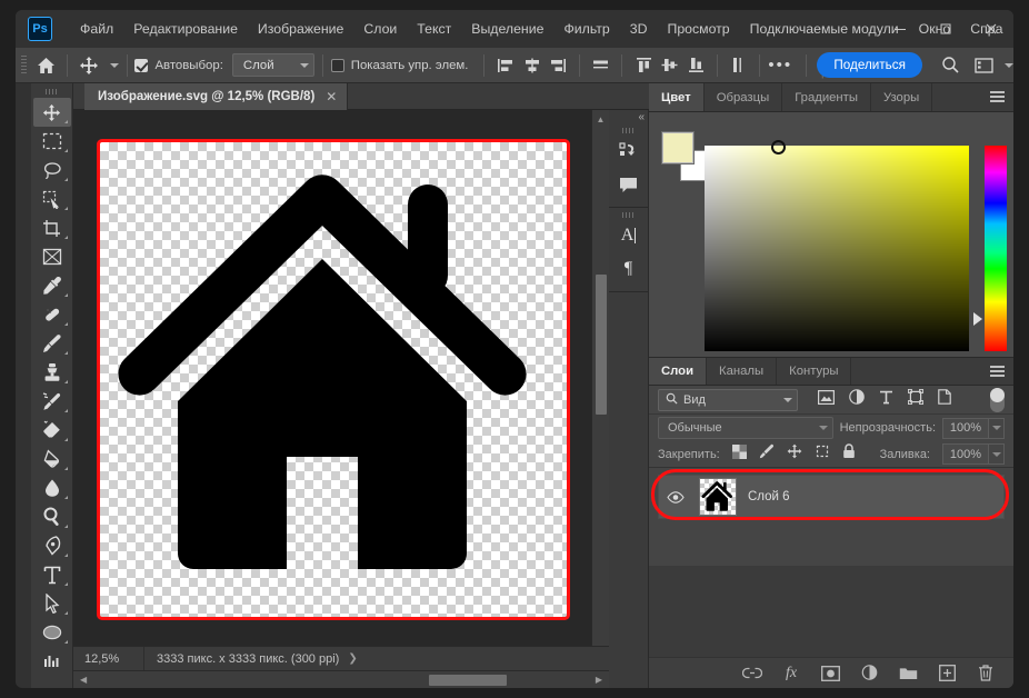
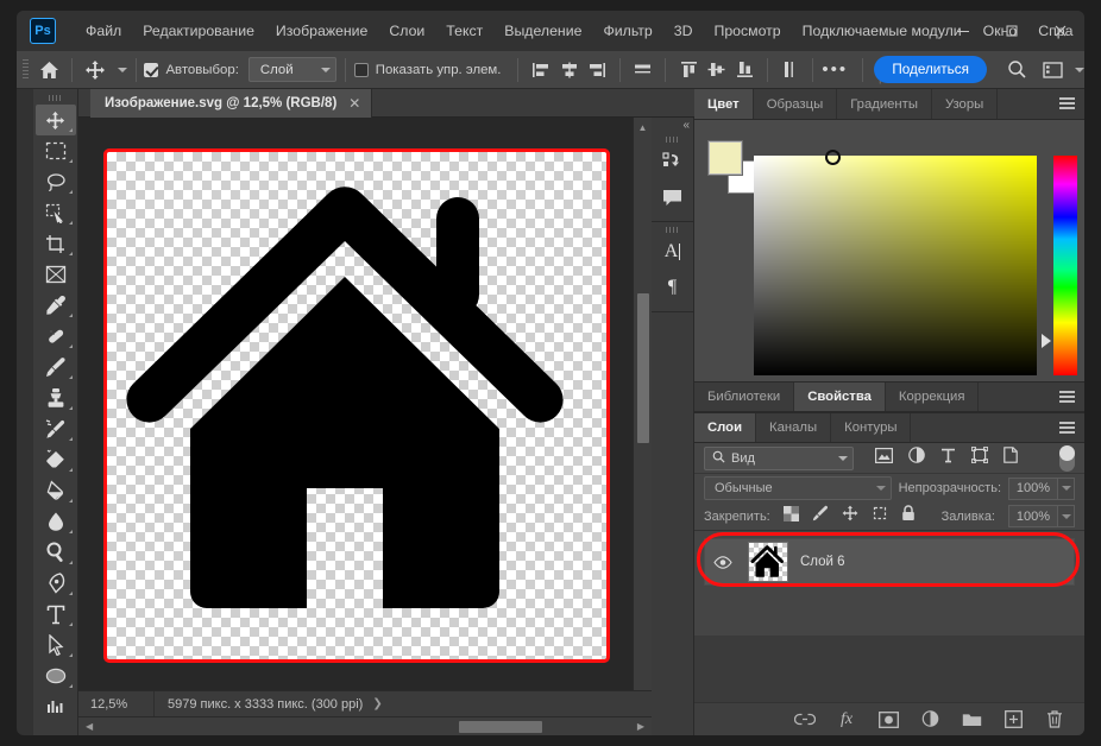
  Ps
  Файл
  Редактирование
  Изображение
  Слои
  Текст
  Выделение
  Фильтр
  3D
  Просмотр
  Подключаемые модул
  Окно
  Спа
  Автовыбор:
  Слой
  Показать упр. элем.
  •••
  Поделиться
  Изображение.svg @ 12,5% (RGB/8)
  ✕
  ▲
  12,5%
- 3333 пикс. x 3333 пикс. (300 ppi)
+ 5979 пикс. x 3333 пикс. (300 ppi)
  ❯
  ◀
  ▶
  «
  A
  ¶
  Цвет
  Образцы
  Градиенты
  Узоры
+ Библиотеки
+ Свойства
+ Коррекция
  Слои
  Каналы
  Контуры
  Вид
  Обычные
  Непрозрачность:
  100%
  Закрепить:
  Заливка:
  100%
  Слой 6
  fx
